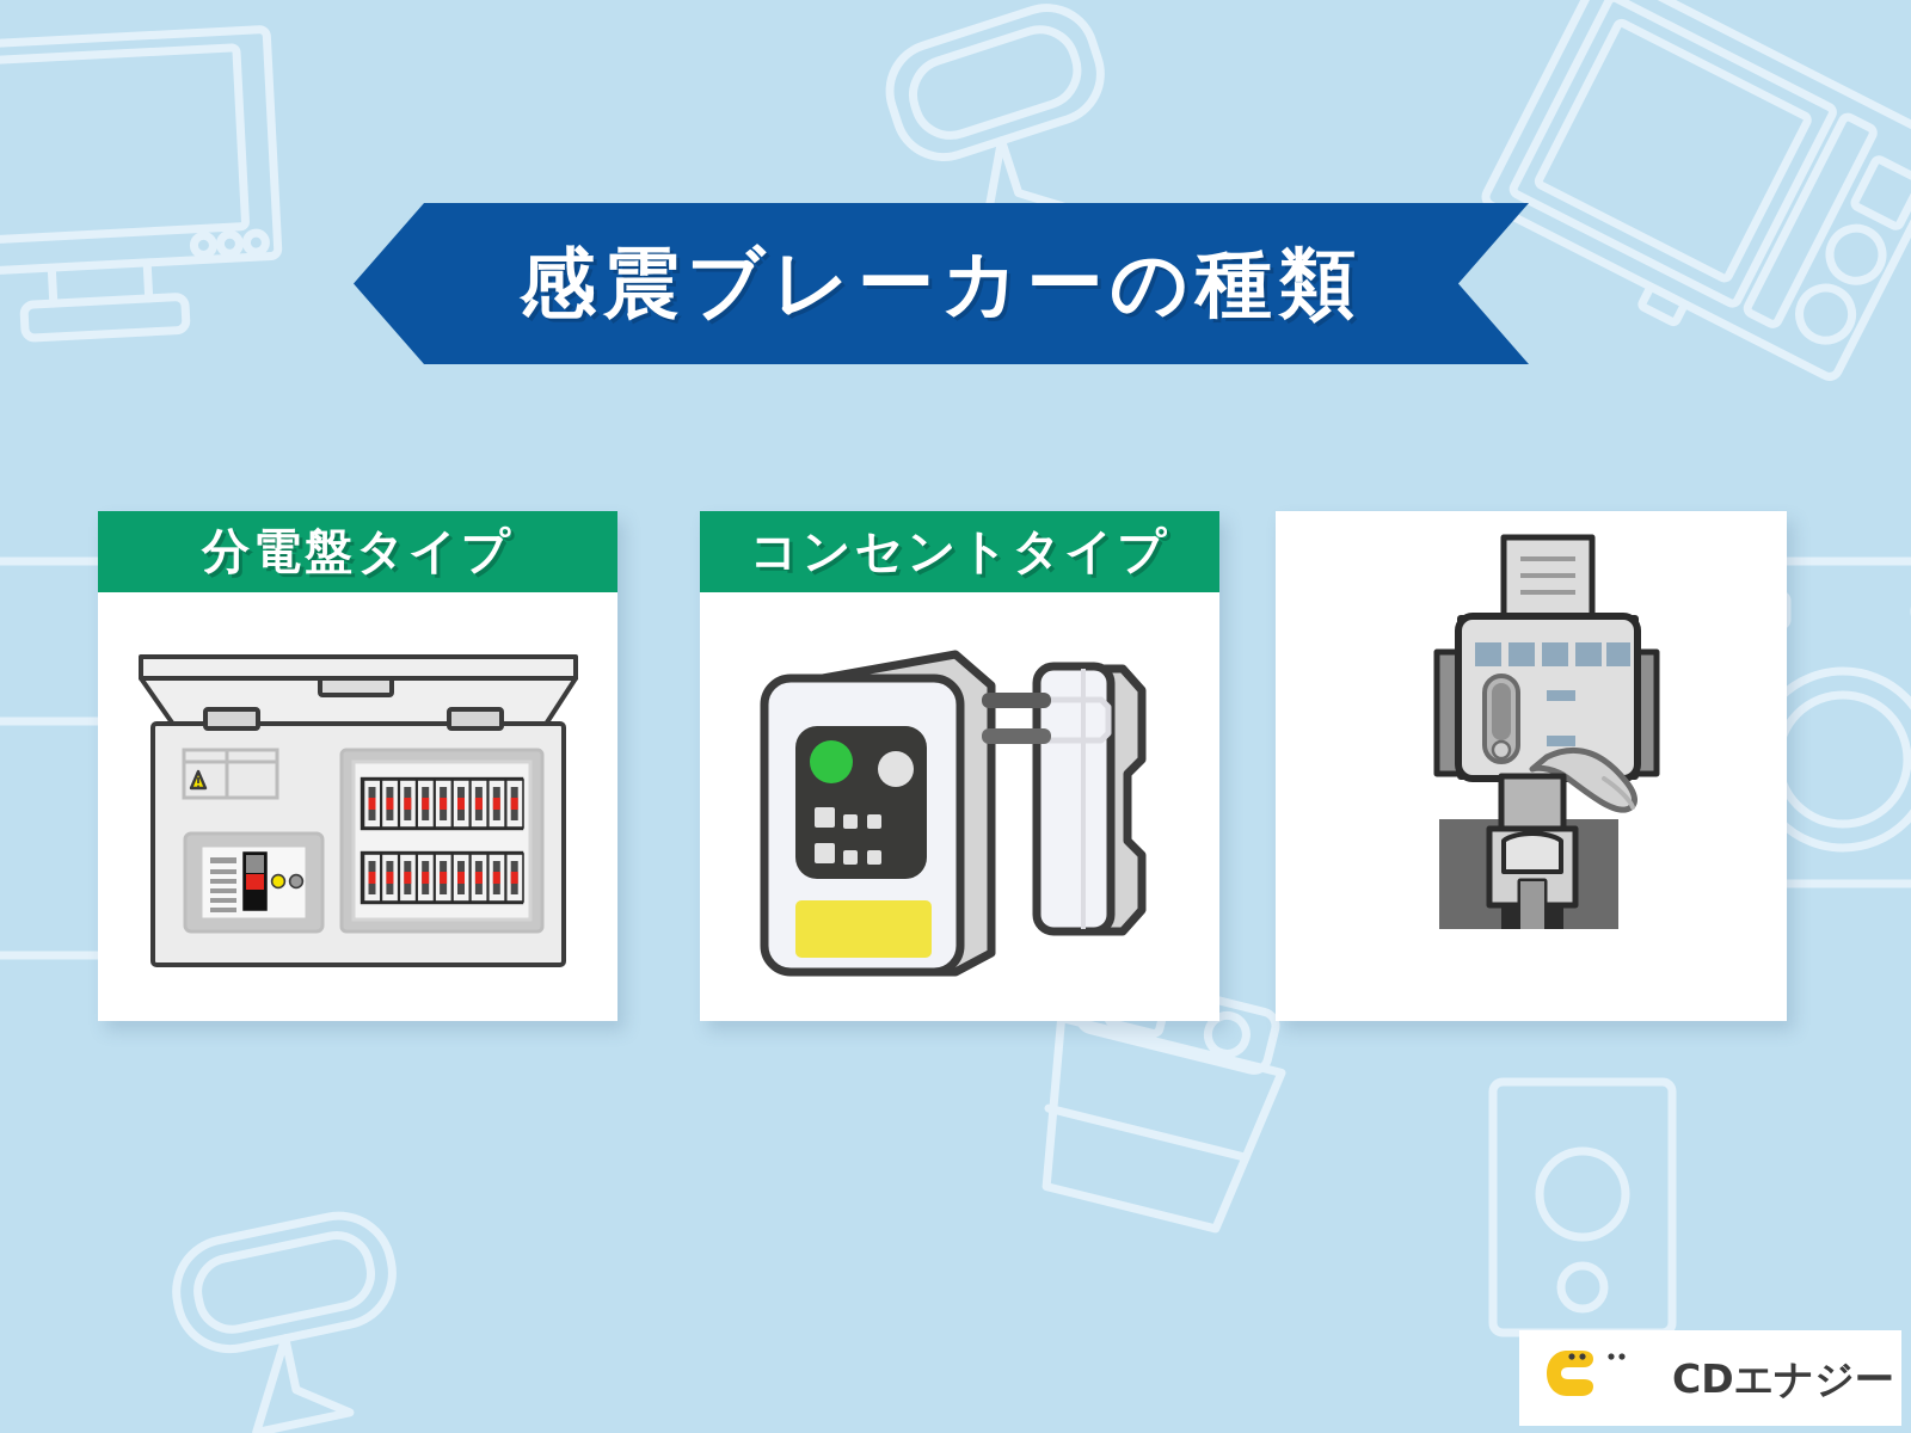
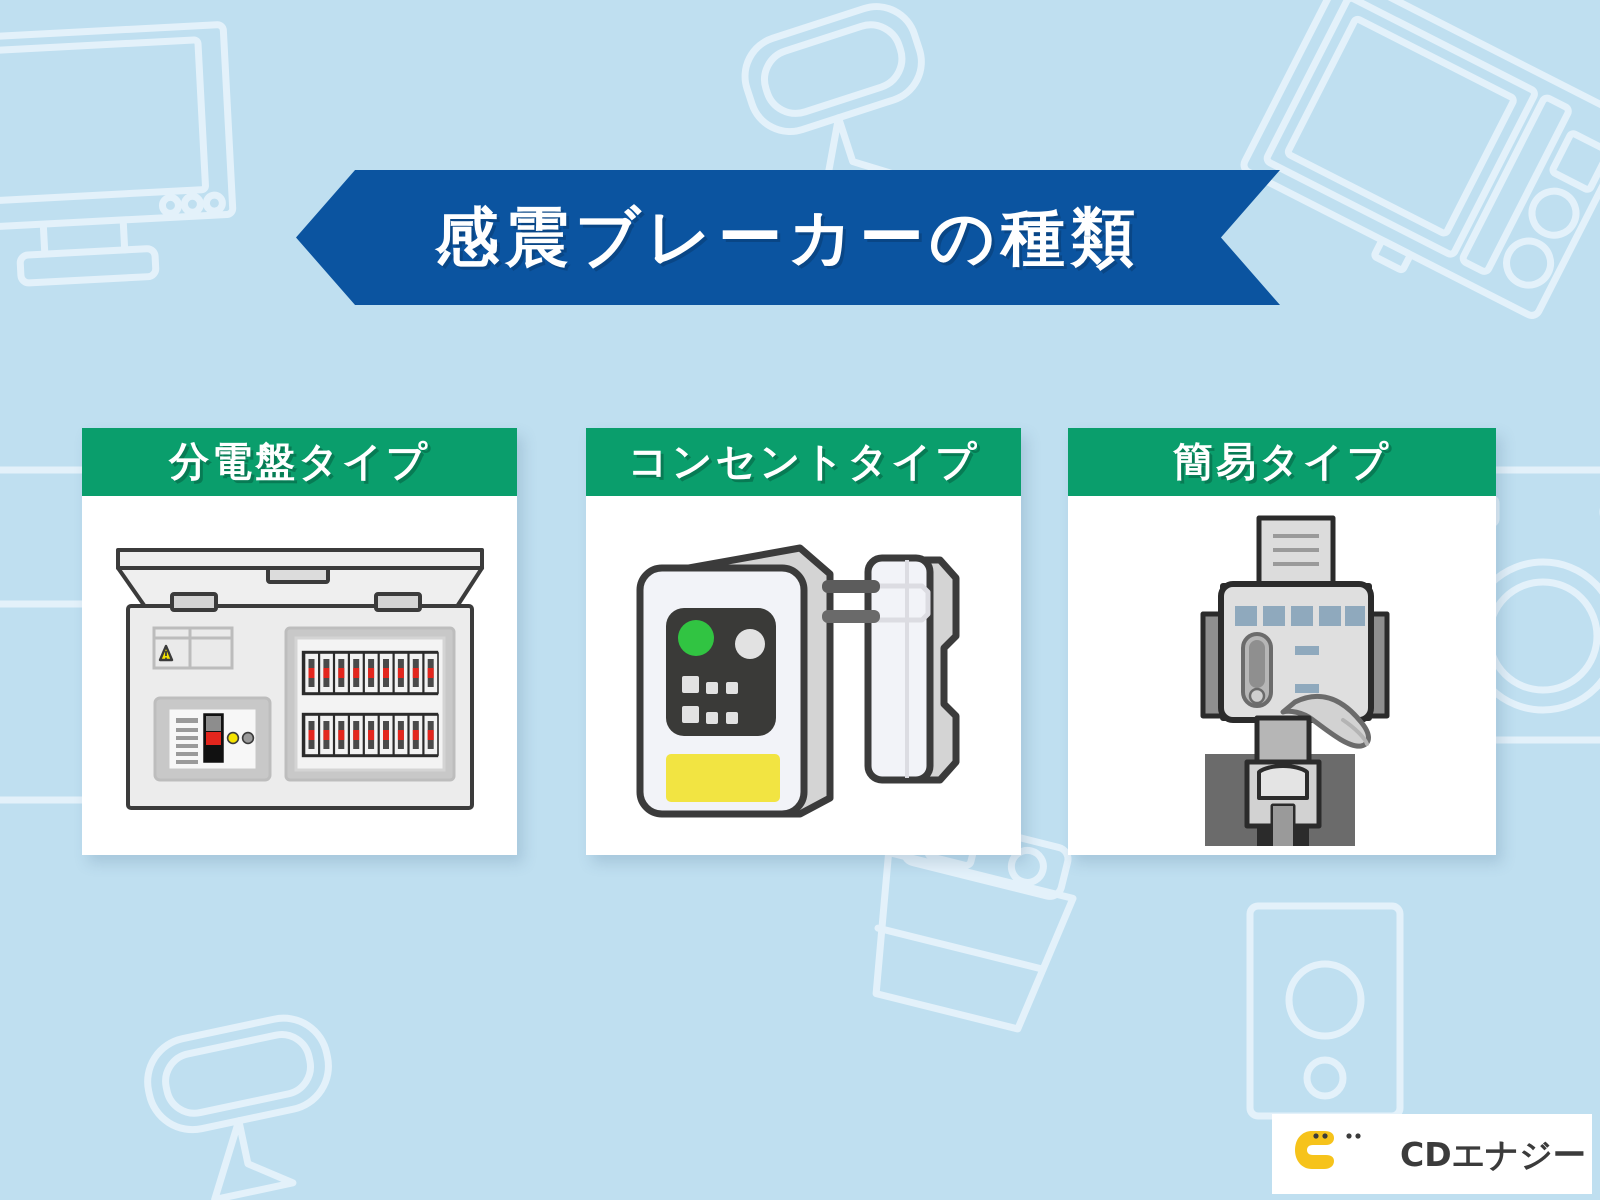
  感震ブレーカーの種類
  分電盤タイプ
  コンセントタイプ
+ 簡易タイプ
  CDエナジー
